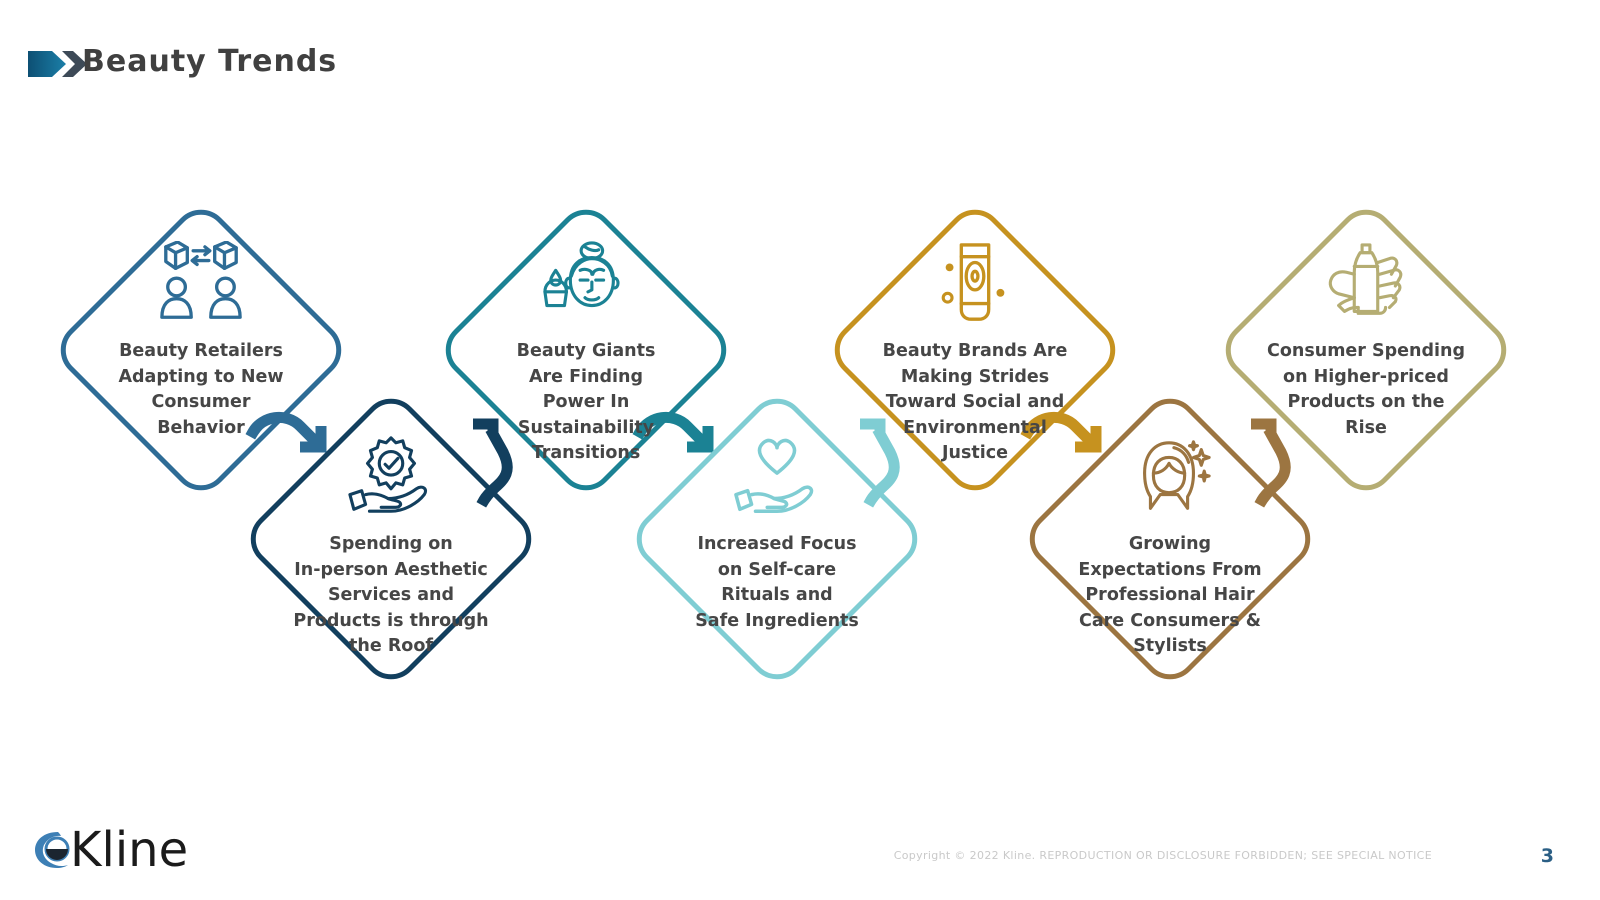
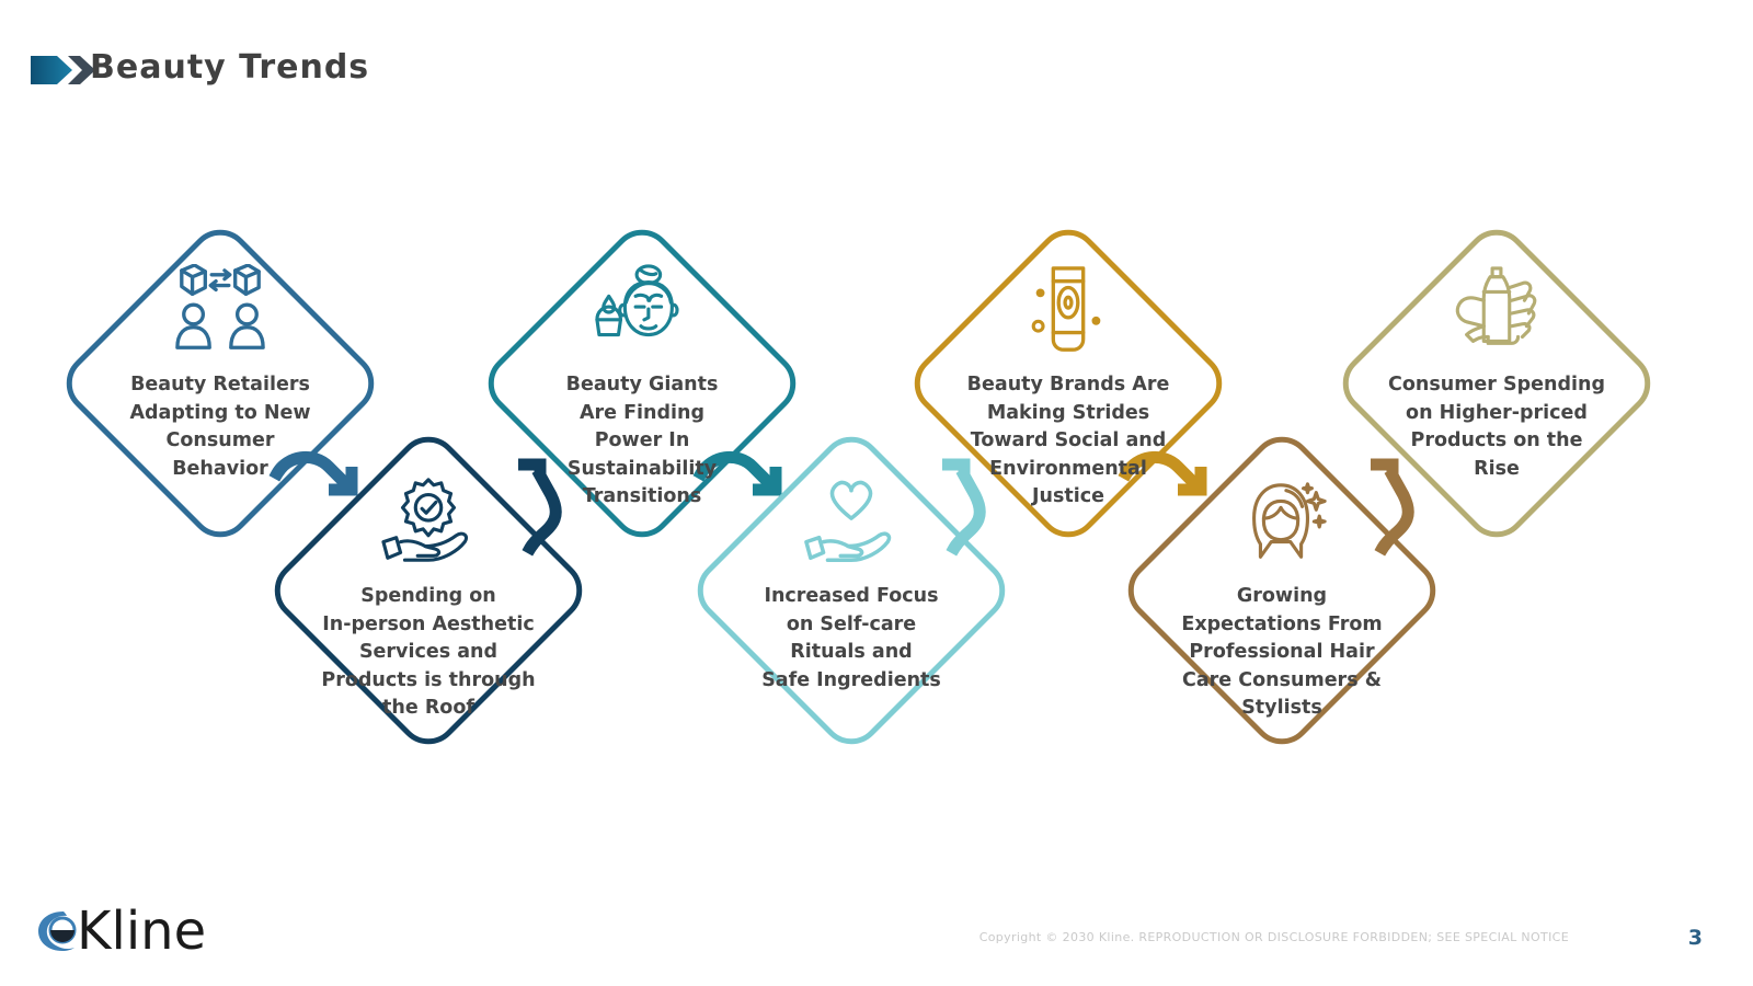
  Beauty Trends
  Beauty Retailers
  Adapting to New
  Consumer
  Behavior
  Spending on
  In-person Aesthetic
  Services and
  Products is through
  the Roof
  Beauty Giants
  Are Finding
  Power In
  Sustainability
  Transitions
  Increased Focus
  on Self-care
  Rituals and
  Safe Ingredients
  Beauty Brands Are
  Making Strides
  Toward Social and
  Environmental
  Justice
  Growing
  Expectations From
  Professional Hair
  Care Consumers &
  Stylists
  Consumer Spending
  on Higher-priced
  Products on the
  Rise
  Kline
- Copyright © 2022 Kline. REPRODUCTION OR DISCLOSURE FORBIDDEN; SEE SPECIAL NOTICE
+ Copyright © 2030 Kline. REPRODUCTION OR DISCLOSURE FORBIDDEN; SEE SPECIAL NOTICE
  3
